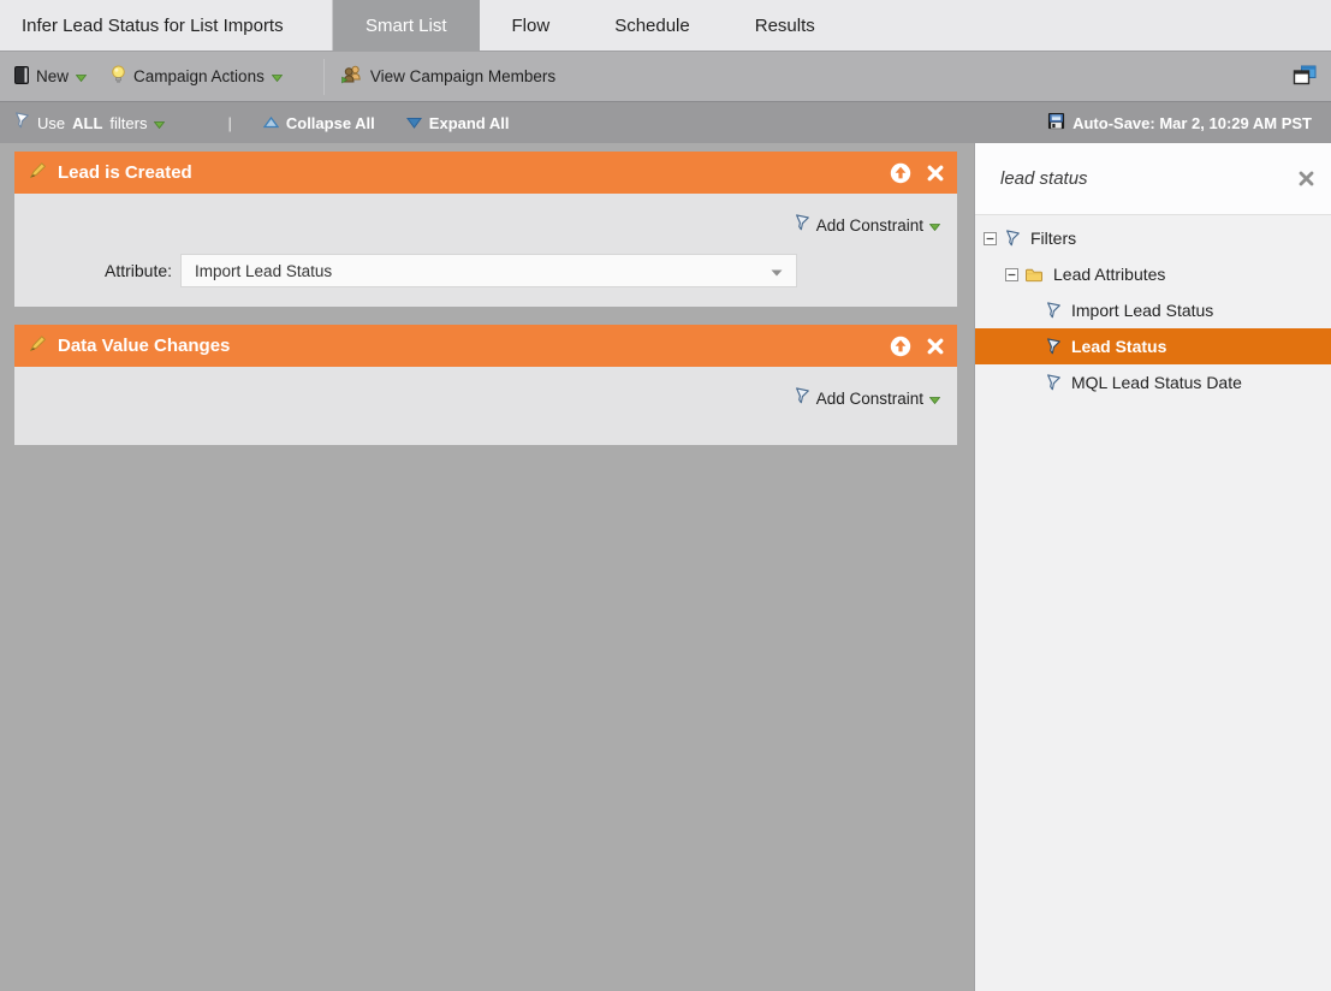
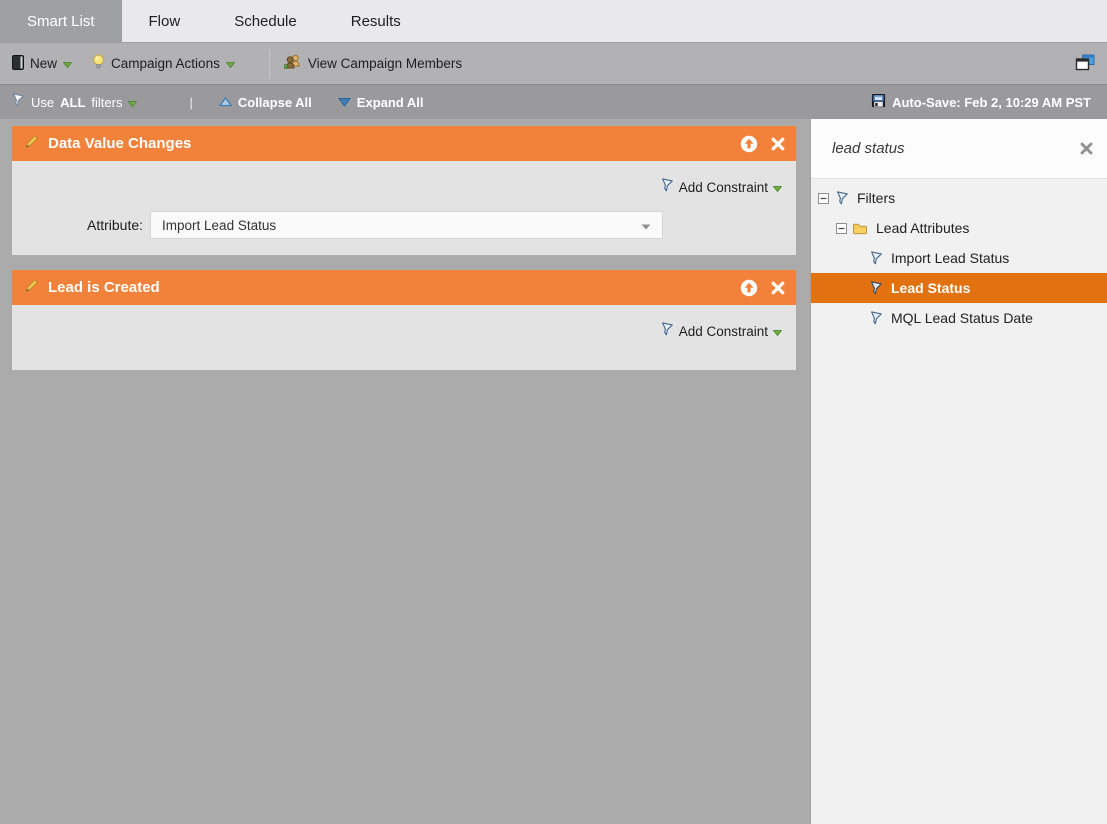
- Infer Lead Status for List Imports
  Smart List
  Flow
  Schedule
  Results
  New
  Campaign Actions
  View Campaign Members
  Use
  ALL
  filters
  |
  Collapse All
  Expand All
- Auto-Save: Mar 2, 10:29 AM PST
+ Auto-Save: Feb 2, 10:29 AM PST
- Lead is Created
+ Data Value Changes
  Add Constraint
  Attribute:
  Import Lead Status
- Data Value Changes
+ Lead is Created
  Add Constraint
  lead status
  Filters
  Lead Attributes
  Import Lead Status
  Lead Status
  MQL Lead Status Date
